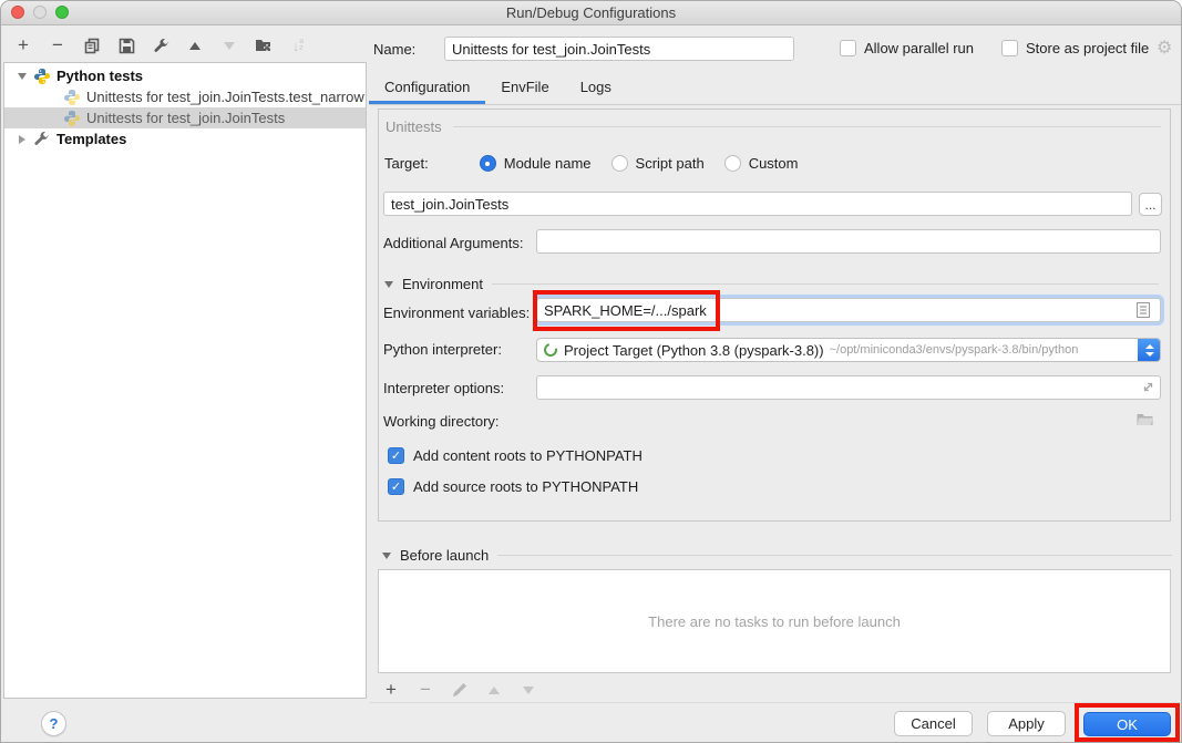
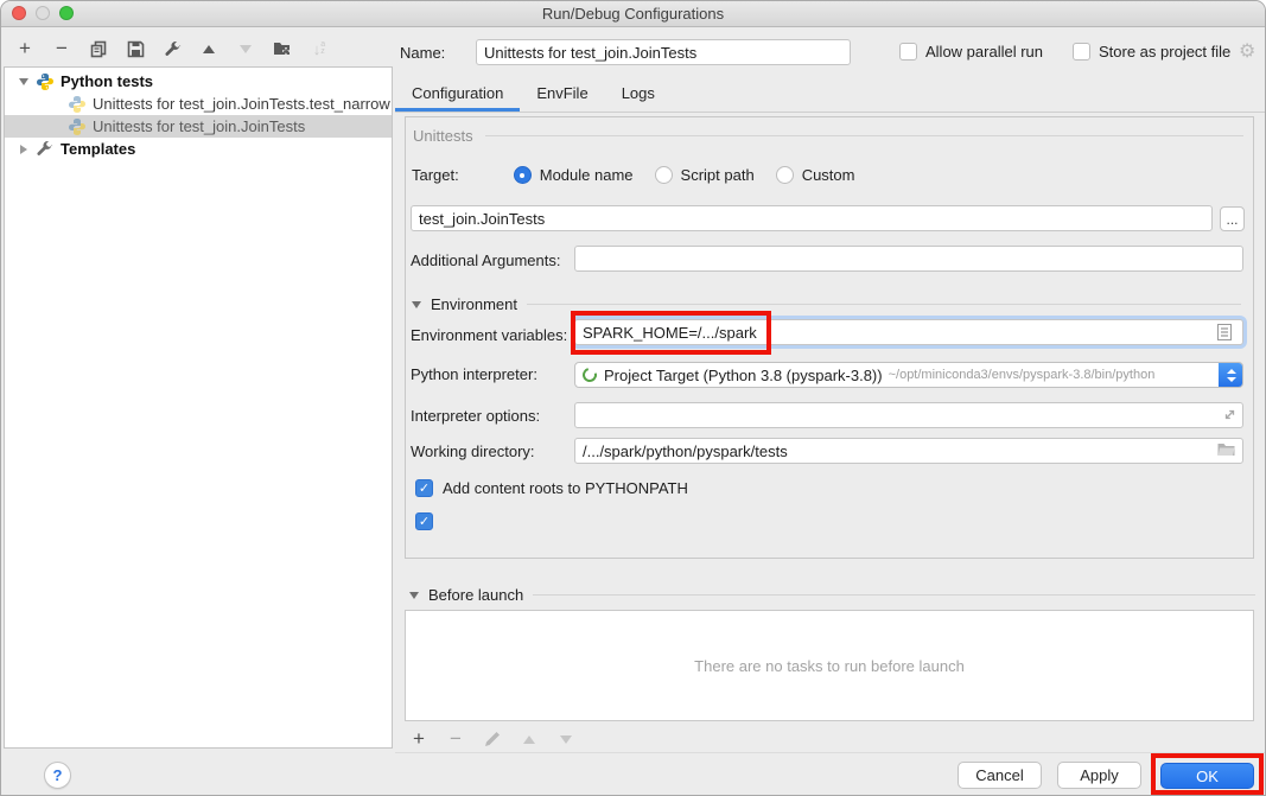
  Run/Debug Configurations
  +
  −
  ↓
  Python tests
  Unittests for test_join.JoinTests.test_narrow
  Unittests for test_join.JoinTests
  Templates
  ?
  Name:
  Unittests for test_join.JoinTests
  Allow parallel run
  Store as project file
  ⚙
  Configuration
  EnvFile
  Logs
  Unittests
  Target:
  Module name
  Script path
  Custom
  test_join.JoinTests
  ...
  Additional Arguments:
  Environment
  Environment variables:
  SPARK_HOME=/.../spark
  Python interpreter:
  Project Target (Python 3.8 (pyspark-3.8))
  ~/opt/miniconda3/envs/pyspark-3.8/bin/python
  Interpreter options:
  Working directory:
+ /.../spark/python/pyspark/tests
  ✓
  Add content roots to PYTHONPATH
  ✓
- Add source roots to PYTHONPATH
  Before launch
  There are no tasks to run before launch
  +
  −
  Cancel
  Apply
  OK
